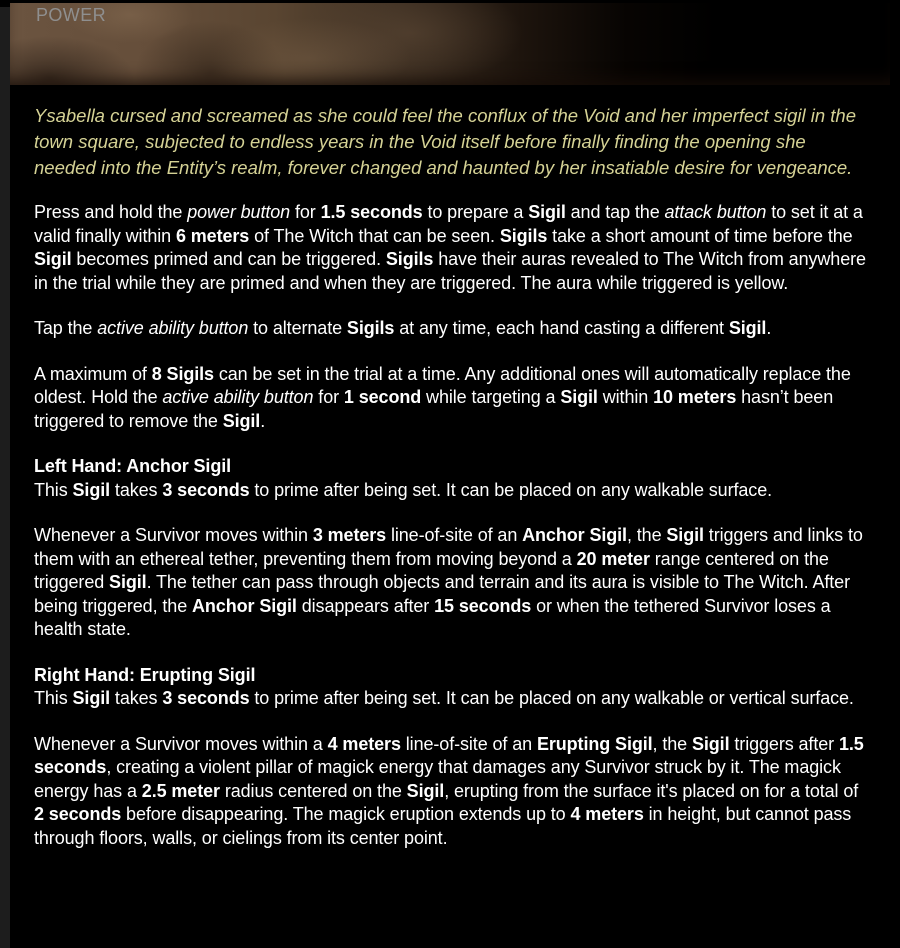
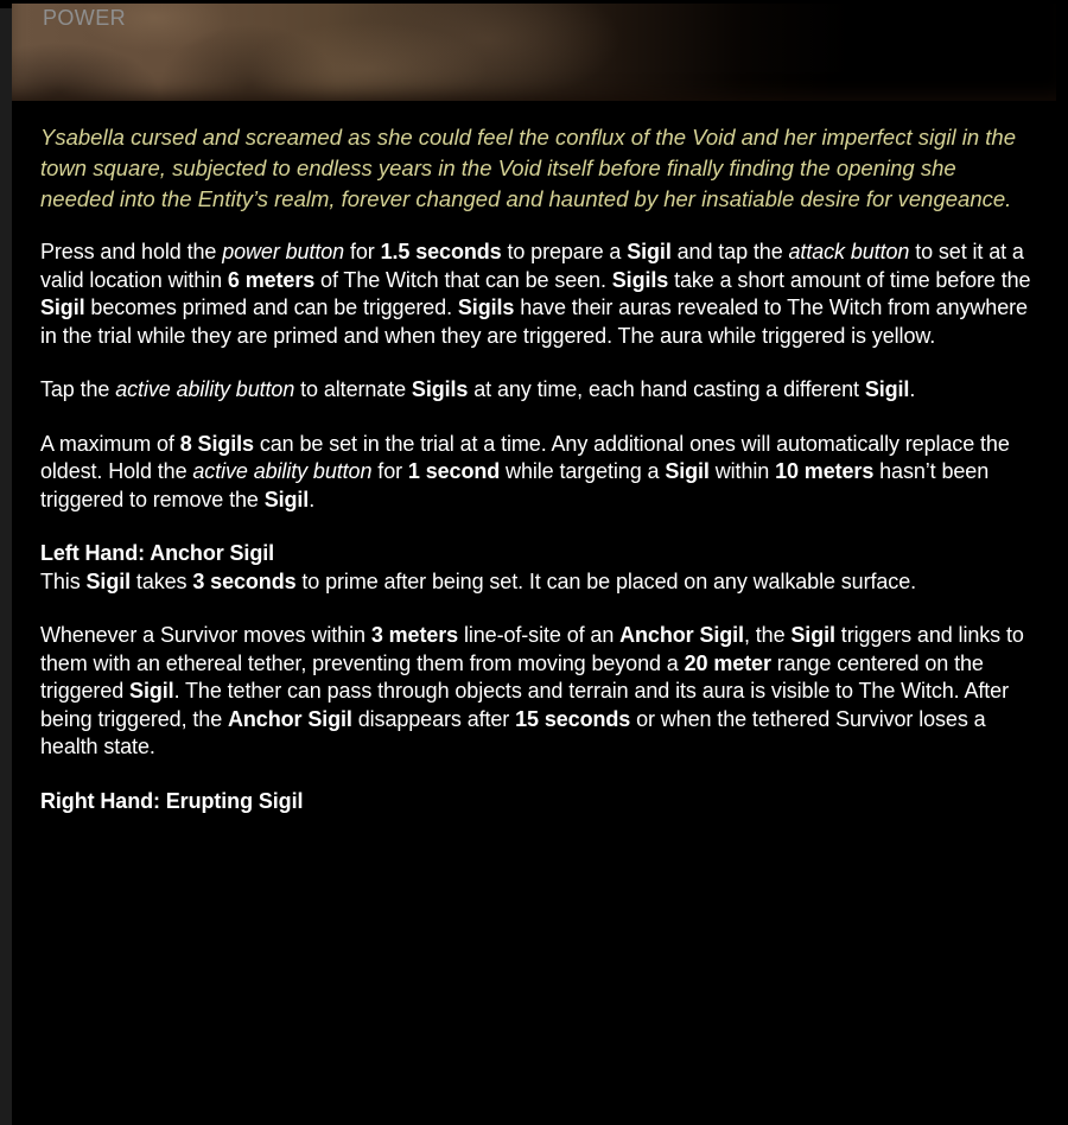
  POWER
  Ysabella cursed and screamed as she could feel the conflux of the Void and her imperfect sigil in the town square, subjected to endless years in the Void itself before finally finding the opening she needed into the Entity’s realm, forever changed and haunted by her insatiable desire for vengeance.
- Press and hold the power button for 1.5 seconds to prepare a Sigil and tap the attack button to set it at a valid finally within 6 meters of The Witch that can be seen. Sigils take a short amount of time before the Sigil becomes primed and can be triggered. Sigils have their auras revealed to The Witch from anywhere in the trial while they are primed and when they are triggered. The aura while triggered is yellow.
+ Press and hold the power button for 1.5 seconds to prepare a Sigil and tap the attack button to set it at a valid location within 6 meters of The Witch that can be seen. Sigils take a short amount of time before the Sigil becomes primed and can be triggered. Sigils have their auras revealed to The Witch from anywhere in the trial while they are primed and when they are triggered. The aura while triggered is yellow.
  Tap the active ability button to alternate Sigils at any time, each hand casting a different Sigil.
  A maximum of 8 Sigils can be set in the trial at a time. Any additional ones will automatically replace the oldest. Hold the active ability button for 1 second while targeting a Sigil within 10 meters hasn’t been triggered to remove the Sigil.
  Left Hand: Anchor Sigil
  This Sigil takes 3 seconds to prime after being set. It can be placed on any walkable surface.
  Whenever a Survivor moves within 3 meters line-of-site of an Anchor Sigil, the Sigil triggers and links to them with an ethereal tether, preventing them from moving beyond a 20 meter range centered on the triggered Sigil. The tether can pass through objects and terrain and its aura is visible to The Witch. After being triggered, the Anchor Sigil disappears after 15 seconds or when the tethered Survivor loses a health state.
  Right Hand: Erupting Sigil
- This Sigil takes 3 seconds to prime after being set. It can be placed on any walkable or vertical surface.
- Whenever a Survivor moves within a 4 meters line-of-site of an Erupting Sigil, the Sigil triggers after 1.5 seconds, creating a violent pillar of magick energy that damages any Survivor struck by it. The magick energy has a 2.5 meter radius centered on the Sigil, erupting from the surface it's placed on for a total of 2 seconds before disappearing. The magick eruption extends up to 4 meters in height, but cannot pass through floors, walls, or cielings from its center point.
